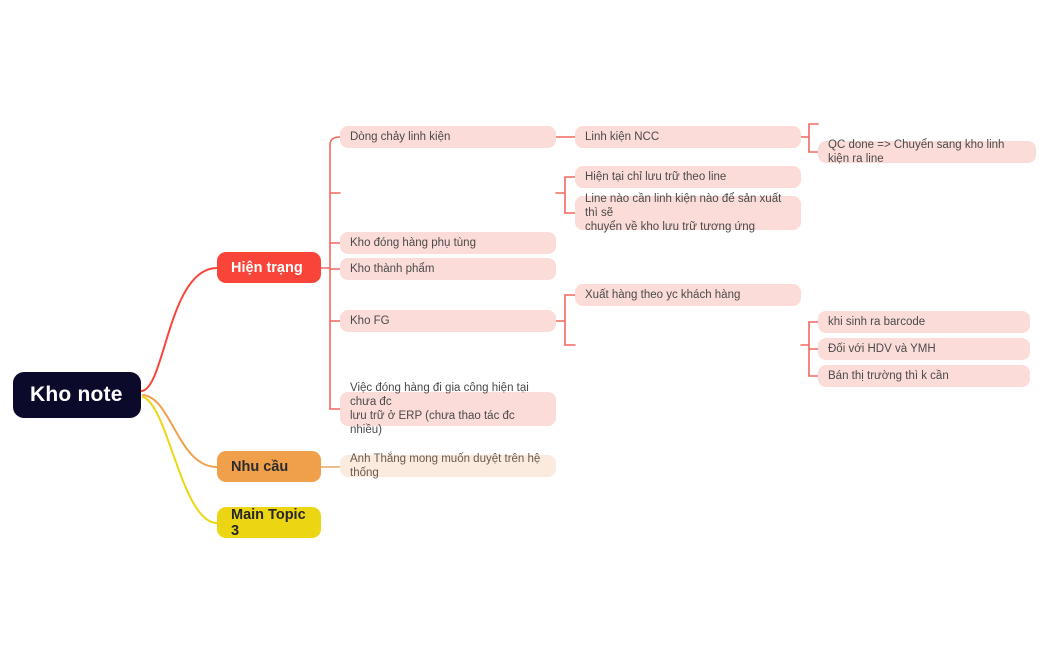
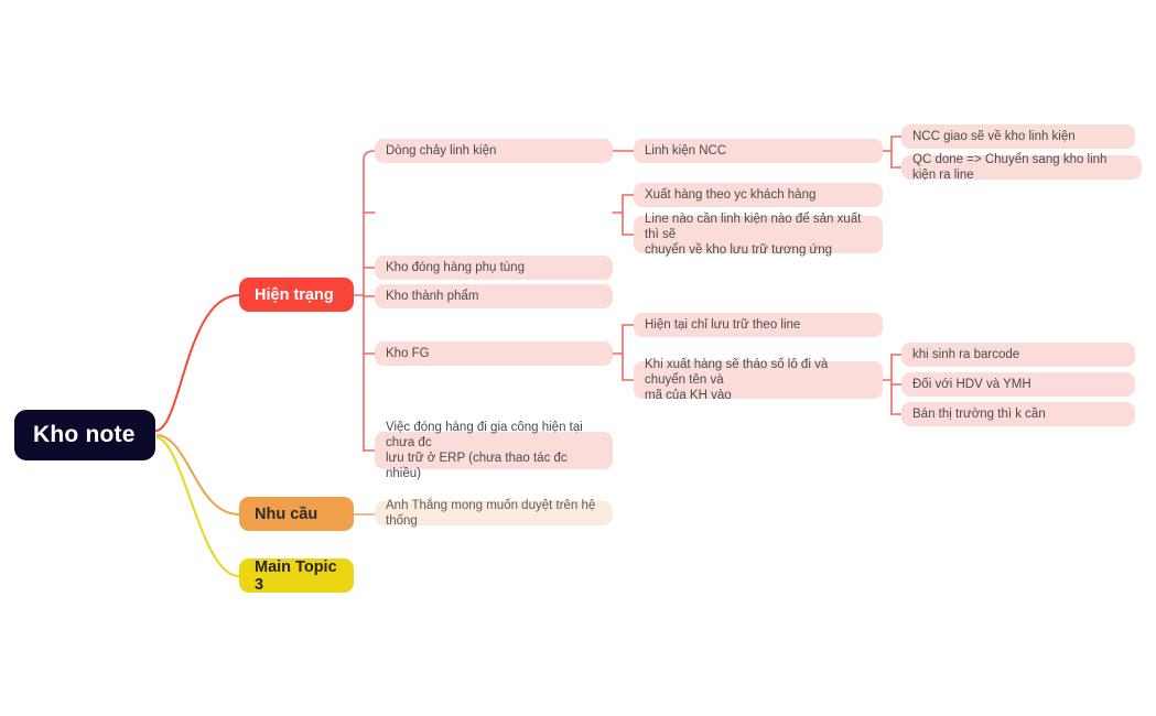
  Kho note
  Hiện trạng
  Nhu cầu
  Main Topic 3
  Dòng chảy linh kiện
  Kho đóng hàng phụ tùng
  Kho thành phẩm
  Kho FG
  Việc đóng hàng đi gia công hiện tại chưa đc
  lưu trữ ở ERP (chưa thao tác đc nhiều)
  Anh Thắng mong muốn duyệt trên hệ thống
  Linh kiện NCC
- Hiện tại chỉ lưu trữ theo line
+ Xuất hàng theo yc khách hàng
  Line nào cần linh kiện nào để sản xuất thì sẽ
  chuyển về kho lưu trữ tương ứng
- Xuất hàng theo yc khách hàng
+ Hiện tại chỉ lưu trữ theo line
+ Khi xuất hàng sẽ tháo số lô đi và chuyển tên và
+ mã của KH vào
+ NCC giao sẽ về kho linh kiện
  QC done => Chuyển sang kho linh kiện ra line
  khi sinh ra barcode
  Đối với HDV và YMH
  Bán thị trường thì k cần
